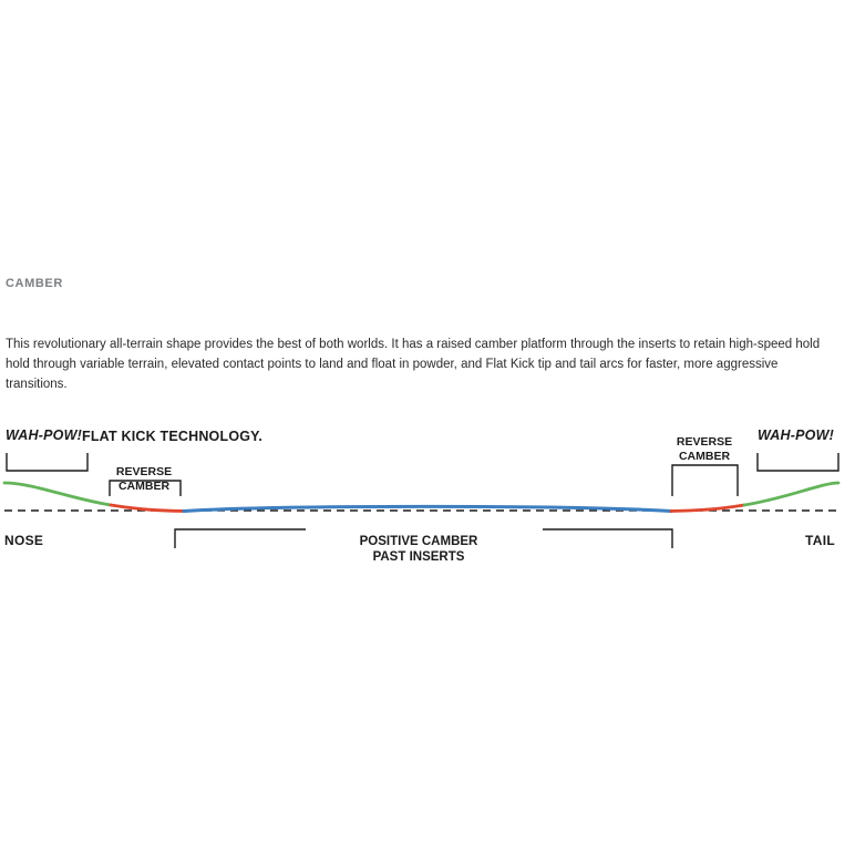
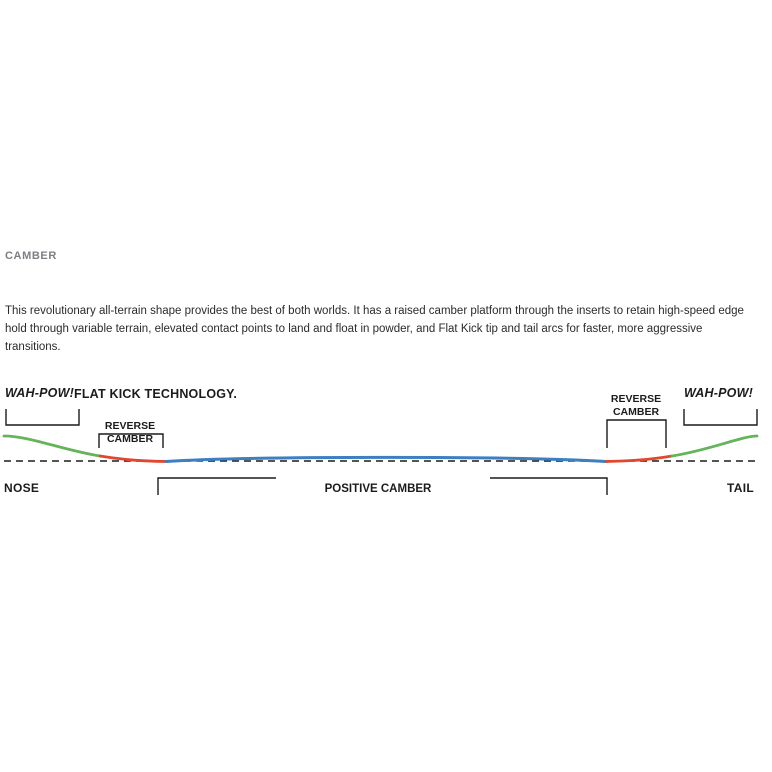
  CAMBER
- This revolutionary all-terrain shape provides the best of both worlds. It has a raised camber platform through the inserts to retain high-speed hold hold through variable terrain, elevated contact points to land and float in powder, and Flat Kick tip and tail arcs for faster, more aggressive transitions.
+ This revolutionary all-terrain shape provides the best of both worlds. It has a raised camber platform through the inserts to retain high-speed edge hold through variable terrain, elevated contact points to land and float in powder, and Flat Kick tip and tail arcs for faster, more aggressive transitions.
  WAH-POW!
  FLAT KICK TECHNOLOGY.
  WAH-POW!
  REVERSE
  CAMBER
  REVERSE
  CAMBER
  NOSE
  TAIL
  POSITIVE CAMBER
- PAST INSERTS
